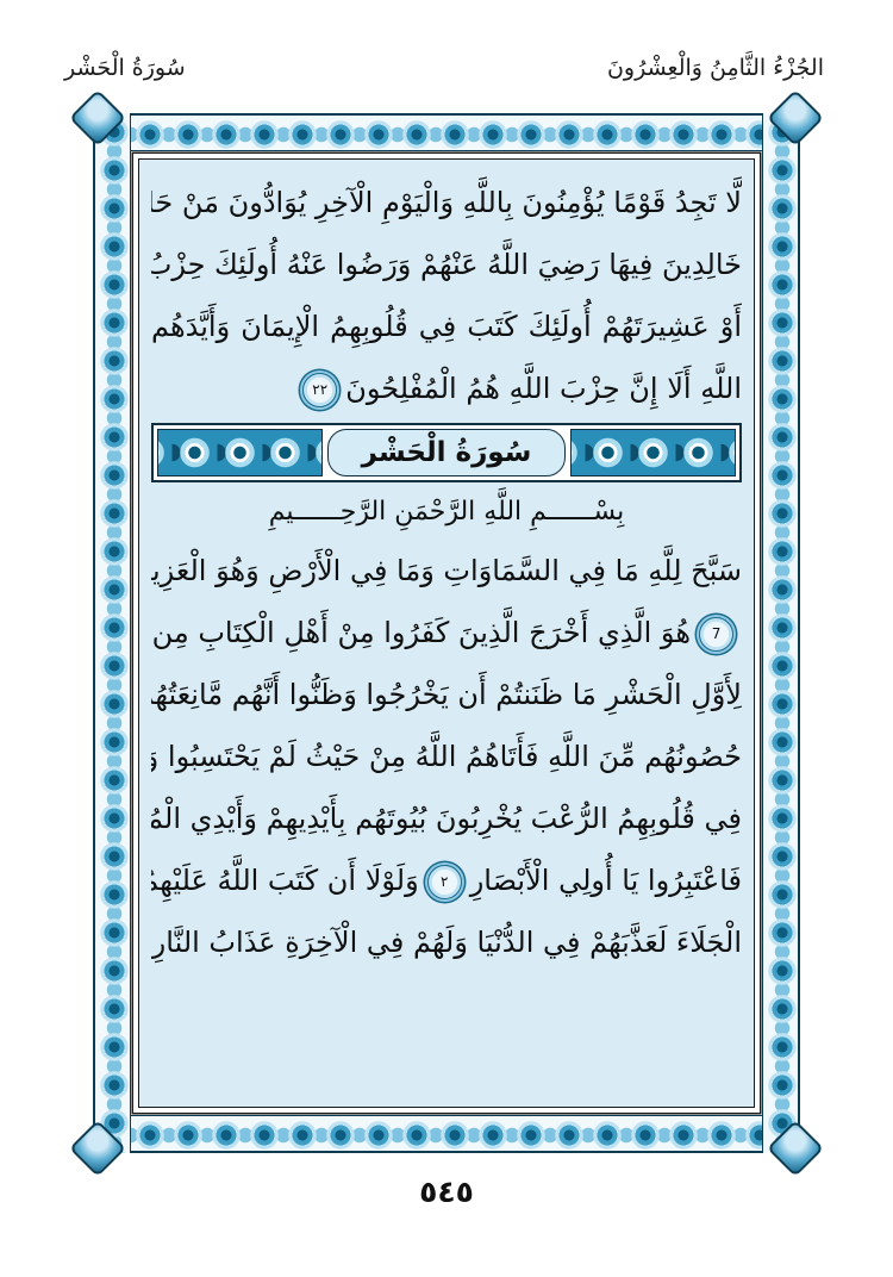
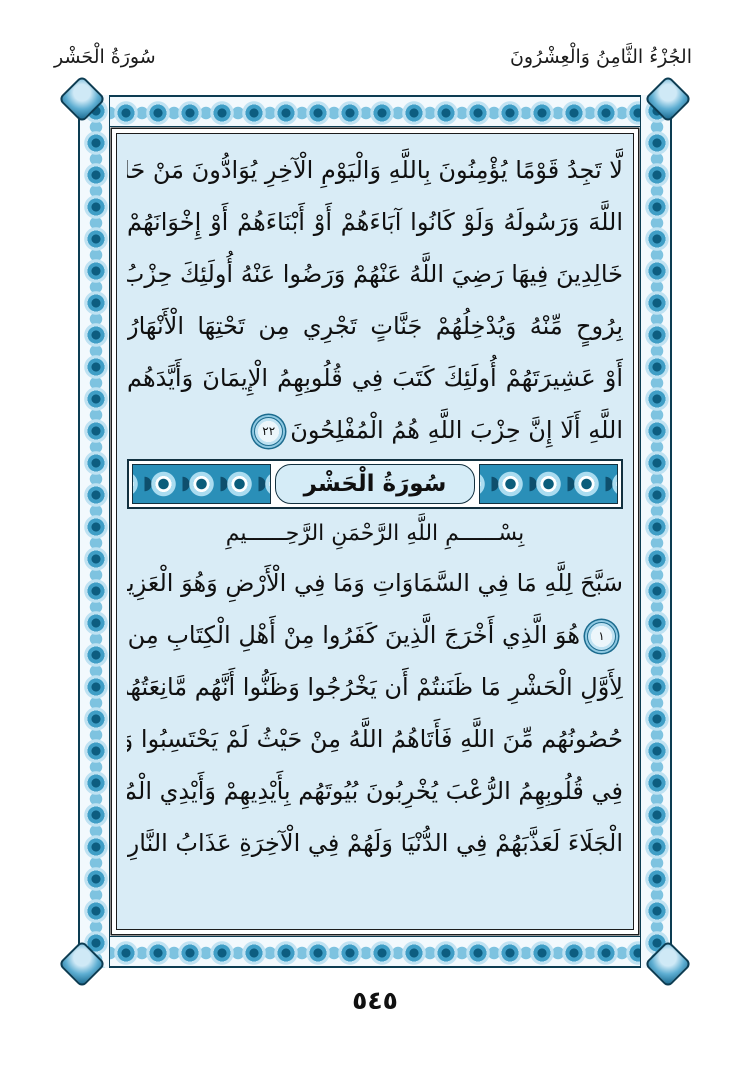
  الجُزْءُ الثَّامِنُ وَالْعِشْرُونَ
  سُورَةُ الْحَشْر
  لَّا تَجِدُ قَوْمًا يُؤْمِنُونَ بِاللَّهِ وَالْيَوْمِ الْآخِرِ يُوَادُّونَ مَنْ حَا
+ اللَّهَ وَرَسُولَهُ وَلَوْ كَانُوا آبَاءَهُمْ أَوْ أَبْنَاءَهُمْ أَوْ إِخْوَانَهُمْ
  خَالِدِينَ فِيهَا رَضِيَ اللَّهُ عَنْهُمْ وَرَضُوا عَنْهُ أُولَئِكَ حِزْبُ
+ بِرُوحٍ مِّنْهُ وَيُدْخِلُهُمْ جَنَّاتٍ تَجْرِي مِن تَحْتِهَا الْأَنْهَارُ
  أَوْ عَشِيرَتَهُمْ أُولَئِكَ كَتَبَ فِي قُلُوبِهِمُ الْإِيمَانَ وَأَيَّدَهُم
  اللَّهِ أَلَا إِنَّ حِزْبَ اللَّهِ هُمُ الْمُفْلِحُونَ٢٢
  سُورَةُ الْحَشْر
  بِسْــــــمِ اللَّهِ الرَّحْمَنِ الرَّحِــــــيمِ
  سَبَّحَ لِلَّهِ مَا فِي السَّمَاوَاتِ وَمَا فِي الْأَرْضِ وَهُوَ الْعَزِي
- 7هُوَ الَّذِي أَخْرَجَ الَّذِينَ كَفَرُوا مِنْ أَهْلِ الْكِتَابِ مِن
+ ١هُوَ الَّذِي أَخْرَجَ الَّذِينَ كَفَرُوا مِنْ أَهْلِ الْكِتَابِ مِن
  لِأَوَّلِ الْحَشْرِ مَا ظَنَنتُمْ أَن يَخْرُجُوا وَظَنُّوا أَنَّهُم مَّانِعَتُهُ
  حُصُونُهُم مِّنَ اللَّهِ فَأَتَاهُمُ اللَّهُ مِنْ حَيْثُ لَمْ يَحْتَسِبُوا وَ
  فِي قُلُوبِهِمُ الرُّعْبَ يُخْرِبُونَ بُيُوتَهُم بِأَيْدِيهِمْ وَأَيْدِي الْمُ
- فَاعْتَبِرُوا يَا أُولِي الْأَبْصَارِ٢وَلَوْلَا أَن كَتَبَ اللَّهُ عَلَيْهِمُ
  الْجَلَاءَ لَعَذَّبَهُمْ فِي الدُّنْيَا وَلَهُمْ فِي الْآخِرَةِ عَذَابُ النَّارِ
  ٥٤٥
